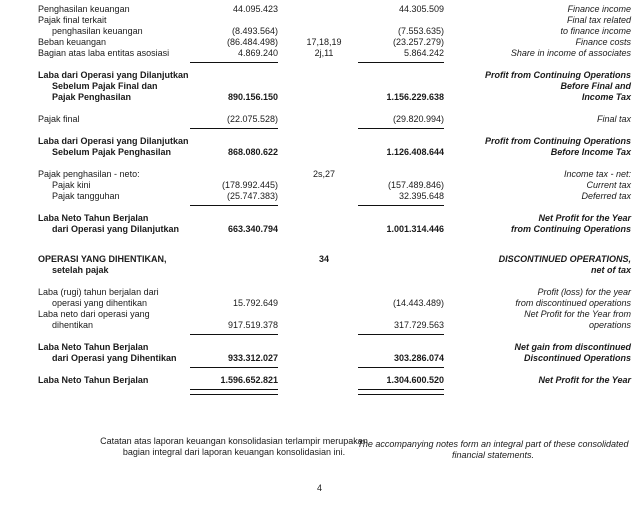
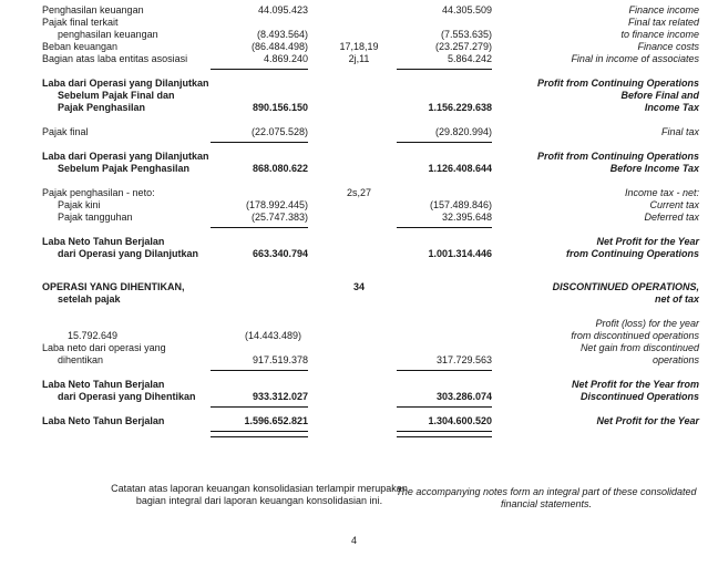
  Penghasilan keuangan
  44.095.423
  44.305.509
  Finance income
  Pajak final terkait
  penghasilan keuangan
  (8.493.564)
  (7.553.635)
  Final tax related
  to finance income
  Beban keuangan
  (86.484.498)
  17,18,19
  (23.257.279)
  Finance costs
  Bagian atas laba entitas asosiasi
  4.869.240
  2j,11
  5.864.242
- Share in income of associates
+ Final in income of associates
  Laba dari Operasi yang Dilanjutkan
  Sebelum Pajak Final dan
  Pajak Penghasilan
  890.156.150
  1.156.229.638
  Profit from Continuing Operations
  Before Final and
  Income Tax
  Pajak final
  (22.075.528)
  (29.820.994)
  Final tax
  Laba dari Operasi yang Dilanjutkan
  Sebelum Pajak Penghasilan
  868.080.622
  1.126.408.644
  Profit from Continuing Operations
  Before Income Tax
  Pajak penghasilan - neto:
  2s,27
  Income tax - net:
  Pajak kini
  (178.992.445)
  (157.489.846)
  Current tax
  Pajak tangguhan
  (25.747.383)
  32.395.648
  Deferred tax
  Laba Neto Tahun Berjalan
  dari Operasi yang Dilanjutkan
  663.340.794
  1.001.314.446
  Net Profit for the Year
  from Continuing Operations
  OPERASI YANG DIHENTIKAN,
  setelah pajak
  34
  DISCONTINUED OPERATIONS,
  net of tax
- Laba (rugi) tahun berjalan dari
- operasi yang dihentikan
  15.792.649
  (14.443.489)
  Profit (loss) for the year
  from discontinued operations
  Laba neto dari operasi yang
  dihentikan
  917.519.378
  317.729.563
- Net Profit for the Year from
+ Net gain from discontinued
  operations
  Laba Neto Tahun Berjalan
  dari Operasi yang Dihentikan
  933.312.027
  303.286.074
- Net gain from discontinued
+ Net Profit for the Year from
  Discontinued Operations
  Laba Neto Tahun Berjalan
  1.596.652.821
  1.304.600.520
  Net Profit for the Year
  Catatan atas laporan keuangan konsolidasian terlampir merupakan bagian integral dari laporan keuangan konsolidasian ini.
  The accompanying notes form an integral part of these consolidated financial statements.
  4
